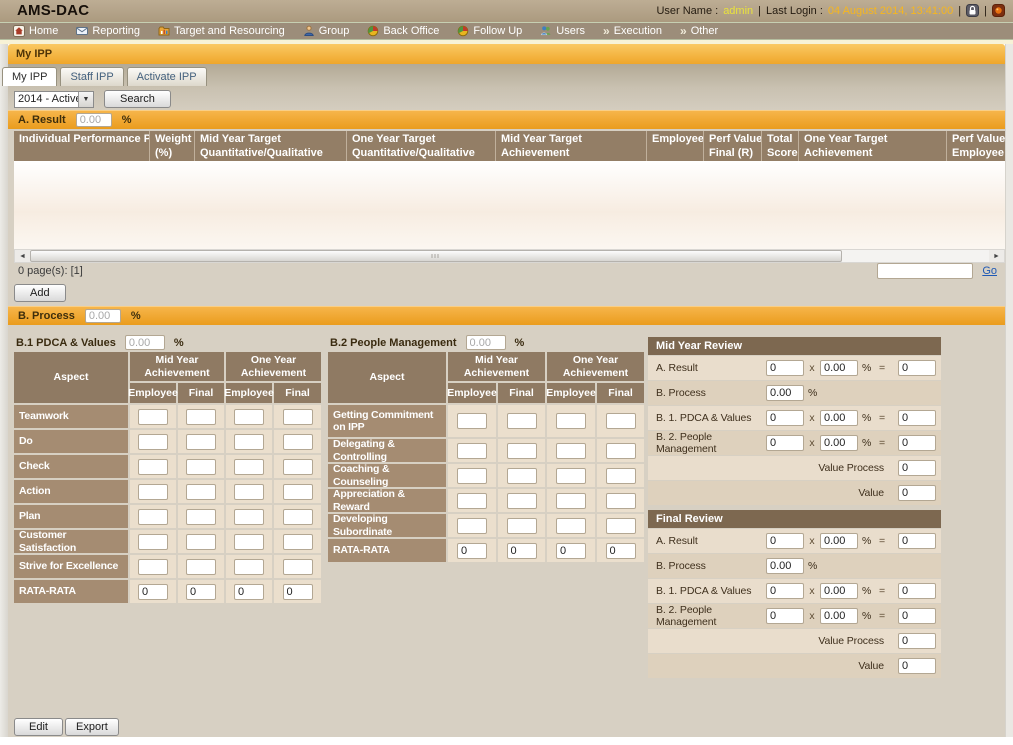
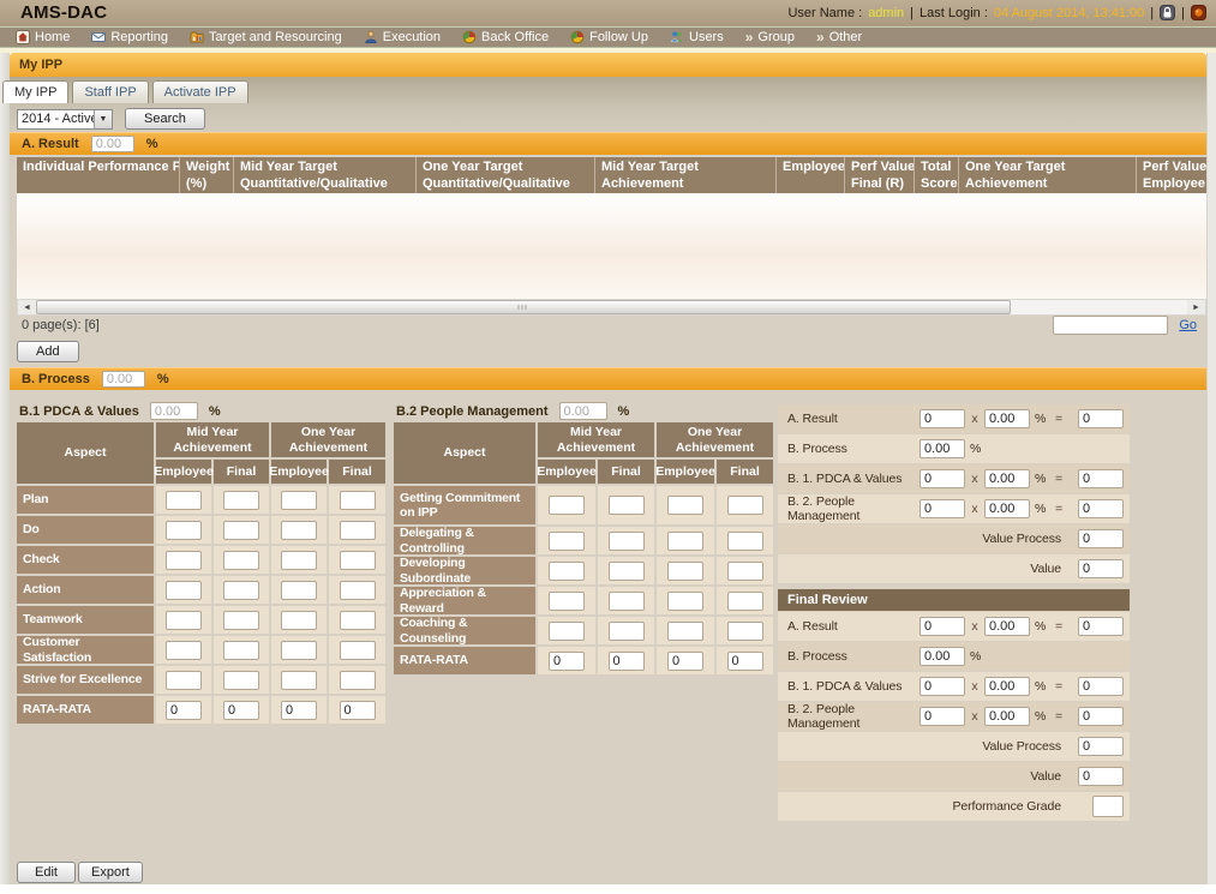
  AMS-DAC
  User Name :
  admin
  |
  Last Login :
  04 August 2014, 13:41:00
  |
  |
  Home
  Reporting
  Target and Resourcing
- Group
+ Execution
  Back Office
  Follow Up
  Users
  »
- Execution
+ Group
  »
  Other
  My IPP
  My IPP
  Staff IPP
  Activate IPP
  2014 - Activ
  Search
  A. Result
  0.00
  %
  Individual Performance P
  Weight
  (%)
  Mid Year Target
  Quantitative/Qualitative
  One Year Target
  Quantitative/Qualitative
  Mid Year Target
  Achievement
  Employee
  Perf Value
  Final (R)
  Total
  Score
  One Year Target
  Achievement
  Perf Value
  Employee
- 0 page(s): [1]
+ 0 page(s): [6]
  Go
  Add
  B. Process
  0.00
  %
  B.1 PDCA & Values
  0.00
  %
  B.2 People Management
  0.00
  %
  Aspect
  Mid Year Achievement
  One Year Achievement
  Employee
  Final
  Employee
  Final
- Teamwork
+ Plan
  Do
  Check
  Action
- Plan
+ Teamwork
  Customer Satisfaction
  Strive for Excellence
  RATA-RATA
  0
  0
  0
  0
  Aspect
  Mid Year Achievement
  One Year Achievement
  Employee
  Final
  Employee
  Final
  Getting Commitment on IPP
  Delegating & Controlling
- Coaching & Counseling
+ Developing Subordinate
  Appreciation & Reward
- Developing Subordinate
+ Coaching & Counseling
  RATA-RATA
  0
  0
  0
  0
- Mid Year Review
  A. Result
  0
  x
  0.00
  %
  =
  0
  B. Process
  0.00
  %
  B. 1. PDCA & Values
  0
  x
  0.00
  %
  =
  0
  B. 2. People Management
  0
  x
  0.00
  %
  =
  0
  Value Process
  0
  Value
  0
  Final Review
  A. Result
  0
  x
  0.00
  %
  =
  0
  B. Process
  0.00
  %
  B. 1. PDCA & Values
  0
  x
  0.00
  %
  =
  0
  B. 2. People Management
  0
  x
  0.00
  %
  =
  0
  Value Process
  0
  Value
  0
+ Performance Grade
  Edit
  Export
